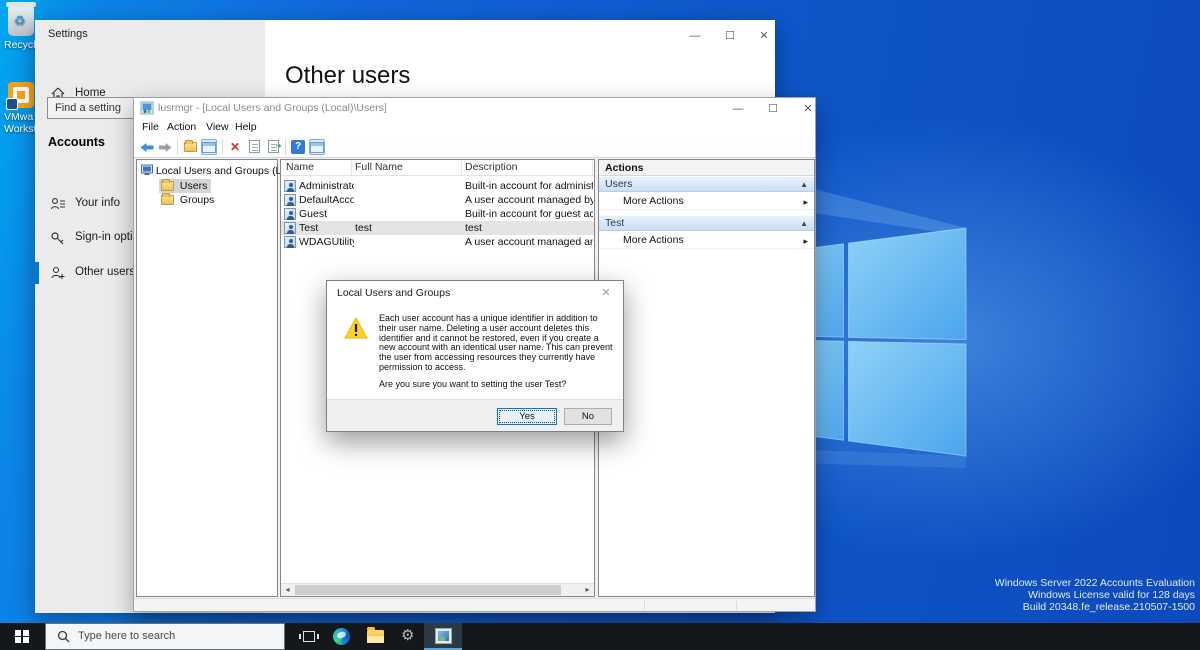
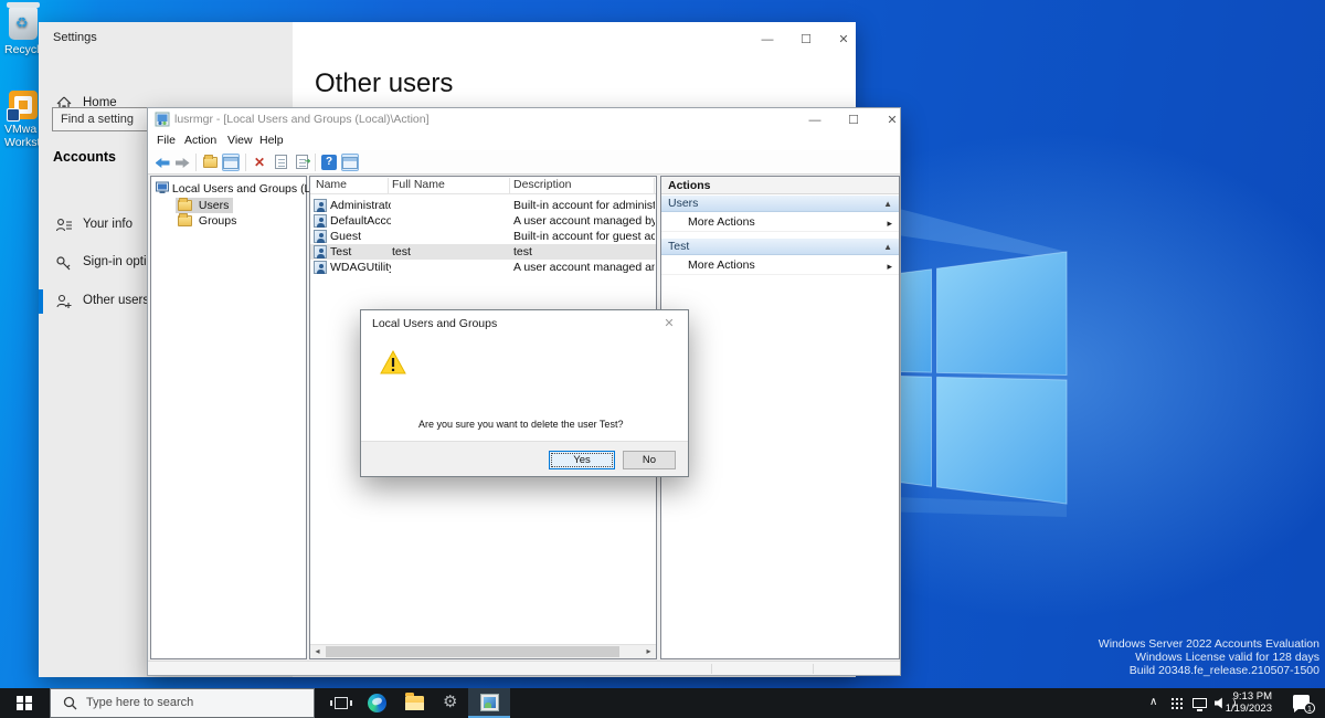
  ♻
  Recyc
  VMwa
  Works
  Windows Server 2022 Accounts Evaluation
  Windows License valid for 128 days
  Build 20348.fe_release.210507-1500
  Settings
  Home
  Find a setting
  Accounts
  Your info
  Sign-in opti
  Other user
  —
  ☐
  ✕
  Other users
- lusrmgr - [Local Users and Groups (Local)\Users]
+ lusrmgr - [Local Users and Groups (Local)\Action]
  —
  ☐
  ✕
  File
  Action
  View
  Help
  ✕
  ?
  Local Users and Groups (L
  Users
  Groups
  Name
  Full Name
  Description
  Administrat
  Built-in account for administ
  DefaultAcco
  A user account managed by
  Guest
  Built-in account for guest ac
  Test
  test
  test
  WDAGUtilit
  A user account managed an
  ◂
  ▸
  Actions
  Users
  ▲
  More Actions
  ▸
  Test
  ▲
  More Actions
  ▸
  Local Users and Groups
  ✕
- Each user account has a unique identifier in addition to their user name. Deleting a user account deletes this identifier and it cannot be restored, even if you create a new account with an identical user name. This can prevent the user from accessing resources they currently have permission to access.
- Are you sure you want to setting the user Test?
+ Are you sure you want to delete the user Test?
  Yes
  No
  Type here to search
  ⚙
+ ∧
+ 9:13 PM
+ 1/19/2023
+ 1
